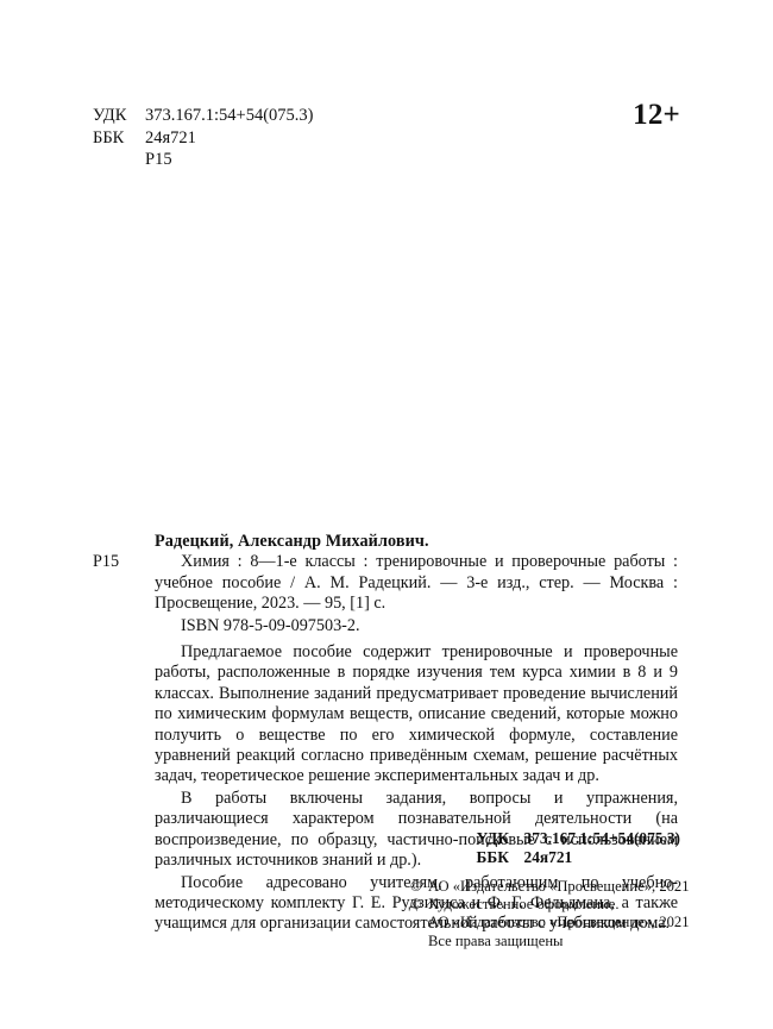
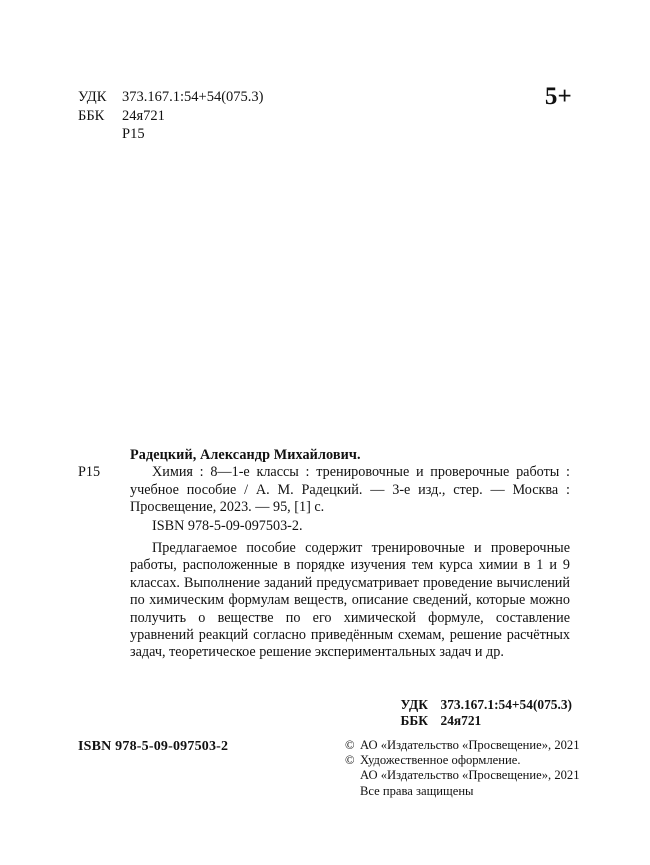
- 12+
+ 5+
  УДК
  373.167.1:54+54(075.3)
  ББК
  24я721
  Р15
  Радецкий, Александр Михайлович.
  Р15
  Химия : 8—1-е классы : тренировочные и проверочные работы : учебное пособие / А. М. Радецкий. — 3-е изд., стер. — Москва : Просвещение, 2023. — 95, [1] с.
  ISBN 978-5-09-097503-2.
- Предлагаемое пособие содержит тренировочные и проверочные работы, расположенные в порядке изучения тем курса химии в 8 и 9 классах. Выполнение заданий предусматривает проведение вычислений по химическим формулам веществ, описание сведений, которые можно получить о веществе по его химической формуле, составление уравнений реакций согласно приведённым схемам, решение расчётных задач, теоретическое решение экспериментальных задач и др.
+ Предлагаемое пособие содержит тренировочные и проверочные работы, расположенные в порядке изучения тем курса химии в 1 и 9 классах. Выполнение заданий предусматривает проведение вычислений по химическим формулам веществ, описание сведений, которые можно получить о веществе по его химической формуле, составление уравнений реакций согласно приведённым схемам, решение расчётных задач, теоретическое решение экспериментальных задач и др.
- В работы включены задания, вопросы и упражнения, различающиеся характером познавательной деятельности (на воспроизведение, по образцу, частично-поисковые с использованием различных источников знаний и др.).
- Пособие адресовано учителям, работающим по учебно-методическому комплекту Г. Е. Рудзитиса и Ф. Г. Фельдмана, а также учащимся для организации самостоятельной работы с учебником дома.
  УДК
  373.167.1:54+54(075.3)
  ББК
  24я721
+ ISBN 978-5-09-097503-2
  ©
  АО «Издательство «Просвещение», 2021
  ©
  Художественное оформление.
  АО «Издательство «Просвещение», 2021
  Все права защищены
